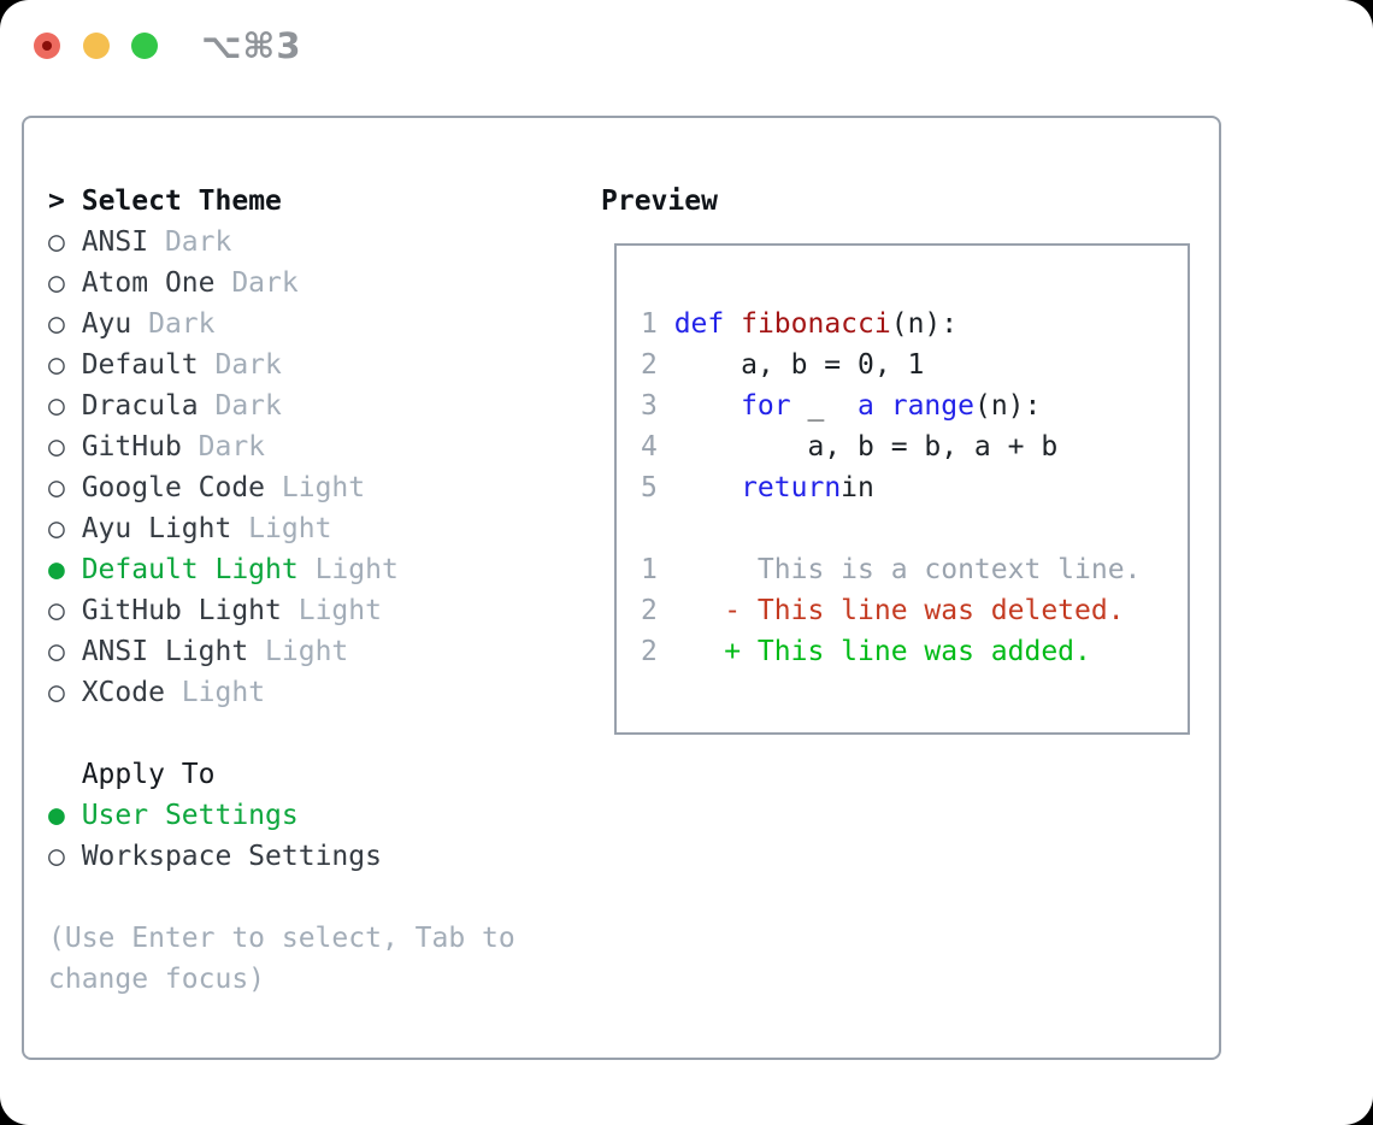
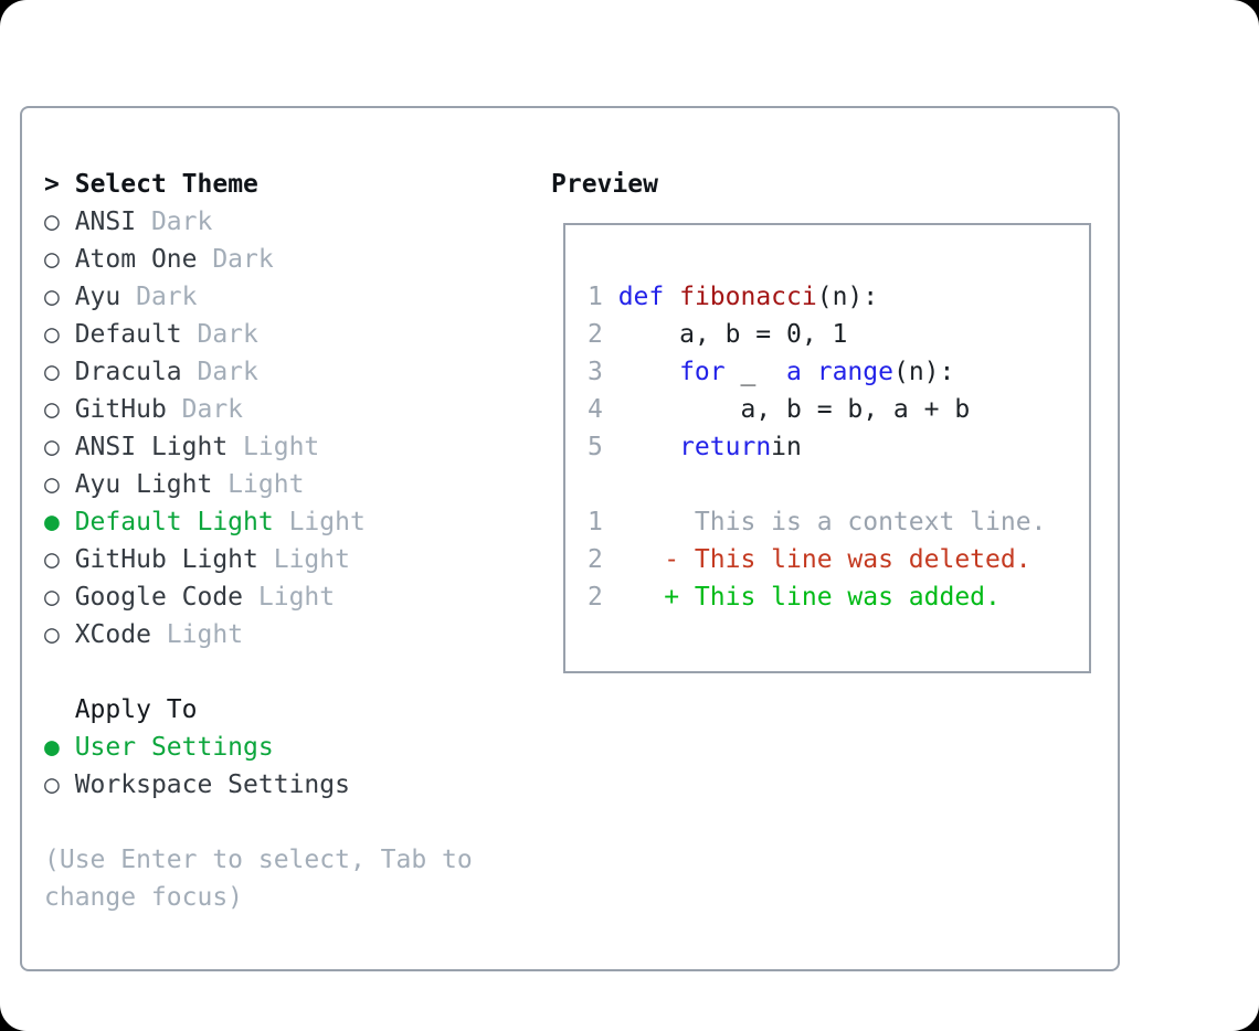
- ⌥⌘3
  > Select Theme
  ○ ANSI Dark
  ○ Atom One Dark
  ○ Ayu Dark
  ○ Default Dark
  ○ Dracula Dark
  ○ GitHub Dark
- ○ Google Code Light
+ ○ ANSI Light Light
  ○ Ayu Light Light
  ● Default Light Light
  ○ GitHub Light Light
- ○ ANSI Light Light
+ ○ Google Code Light
  ○ XCode Light
  Apply To
  ● User Settings
  ○ Workspace Settings
  (Use Enter to select, Tab to
  change focus)
  Preview
  1 def fibonacci(n):
  2 a, b = 0, 1
  3 for _ a range(n):
  4 a, b = b, a + b
  5 returnin
  1 This is a context line.
  2 - This line was deleted.
  2 + This line was added.
